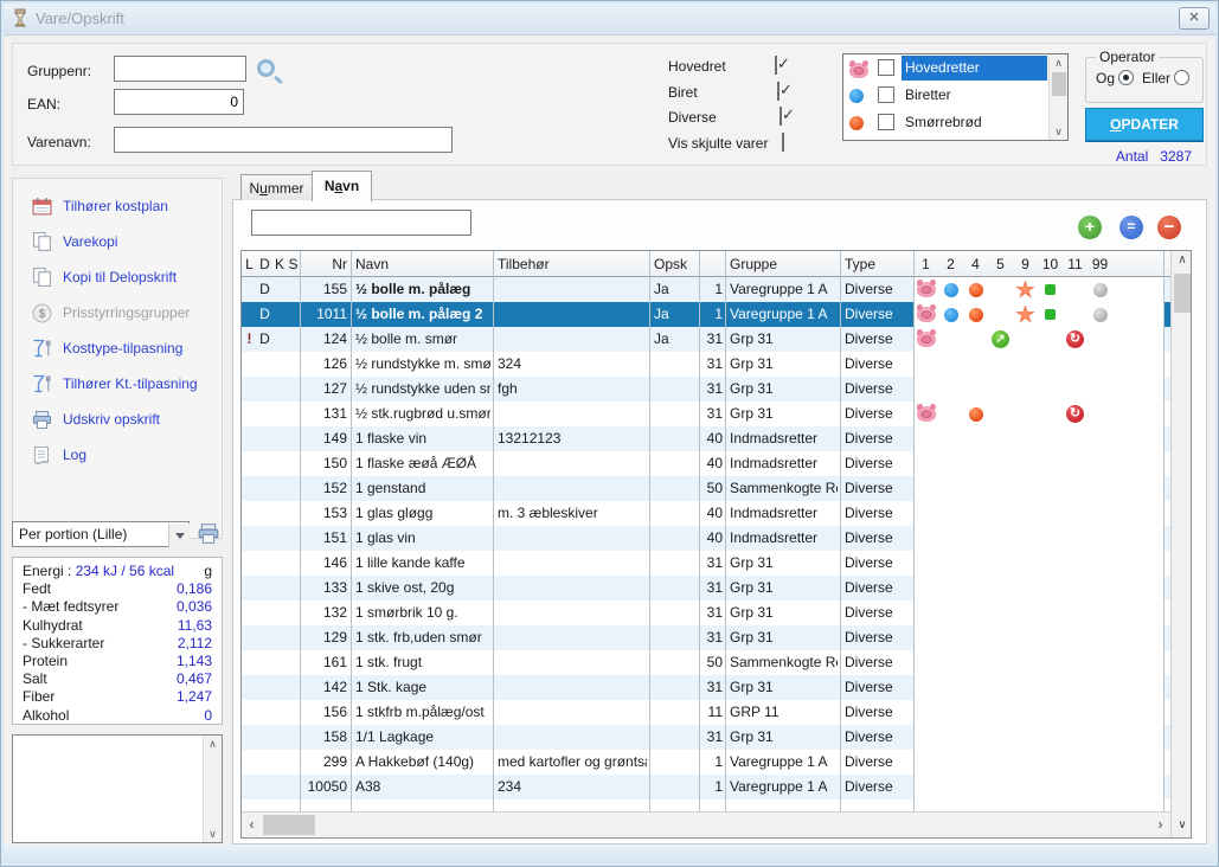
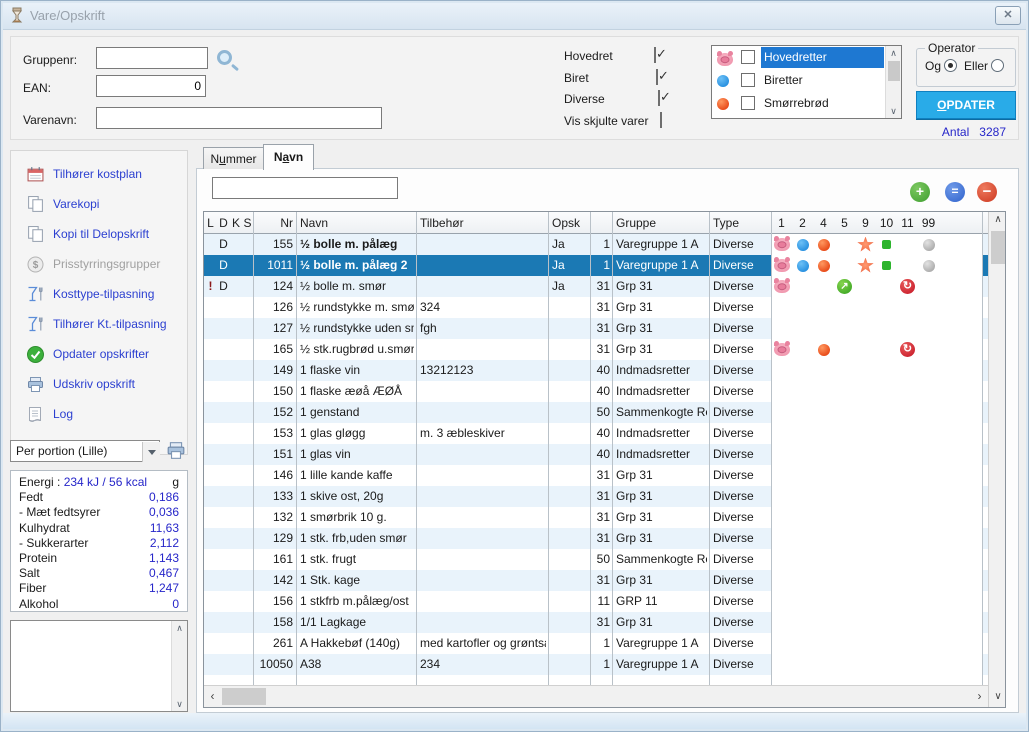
  Vare/Opskrift
  ✕
  Gruppenr:
  EAN:
  0
  Varenavn:
  Hovedret
  Biret
  Diverse
  Vis skjulte varer
  Hovedretter
  Biretter
  Smørrebrød
  ∧
  ∨
  Operator
  Og Eller
  OPDATER
  Antal 3287
  Tilhører kostplan
  Varekopi
  Kopi til Delopskrift
  $
  Prisstyrringsgrupper
  Kosttype-tilpasning
  Tilhører Kt.-tilpasning
+ Opdater opskrifter
  Udskriv opskrift
  Log
  Per portion (Lille)
  Energi : 234 kJ / 56 kcal
  g
  Fedt
  0,186
  - Mæt fedtsyrer
  0,036
  Kulhydrat
  11,63
  - Sukkerarter
  2,112
  Protein
  1,143
  Salt
  0,467
  Fiber
  1,247
  Alkohol
  0
  ∧
  ∨
  Nummer
  Navn
  +
  =
  −
  L
  D
  K
  S
  Nr
  Navn
  Tilbehør
  Opsk
  Gruppe
  Type
  1
  2
  4
  5
  9
  10
  11
  99
  D
  155
  ½ bolle m. pålæg
  Ja
  1
  Varegruppe 1 A
  Diverse
  D
  1011
  ½ bolle m. pålæg 2
  Ja
  1
  Varegruppe 1 A
  Diverse
  !
  D
  124
  ½ bolle m. smør
  Ja
  31
  Grp 31
  Diverse
  126
  ½ rundstykke m. smø
  324
  31
  Grp 31
  Diverse
  127
  ½ rundstykke uden s
  fgh
  31
  Grp 31
  Diverse
- 131
+ 165
  ½ stk.rugbrød u.smør
  31
  Grp 31
  Diverse
  149
  1 flaske vin
  13212123
  40
  Indmadsretter
  Diverse
  150
  1 flaske æøå ÆØÅ
  40
  Indmadsretter
  Diverse
  152
  1 genstand
  50
  Sammenkogte R
  Diverse
  153
  1 glas gløgg
  m. 3 æbleskiver
  40
  Indmadsretter
  Diverse
  151
  1 glas vin
  40
  Indmadsretter
  Diverse
  146
  1 lille kande kaffe
  31
  Grp 31
  Diverse
  133
  1 skive ost, 20g
  31
  Grp 31
  Diverse
  132
  1 smørbrik 10 g.
  31
  Grp 31
  Diverse
  129
  1 stk. frb,uden smør
  31
  Grp 31
  Diverse
  161
  1 stk. frugt
  50
  Sammenkogte R
  Diverse
  142
  1 Stk. kage
  31
  Grp 31
  Diverse
  156
  1 stkfrb m.pålæg/ost
  11
  GRP 11
  Diverse
  158
  1/1 Lagkage
  31
  Grp 31
  Diverse
- 299
+ 261
  A Hakkebøf (140g)
  med kartofler og grønts
  1
  Varegruppe 1 A
  Diverse
  10050
  A38
  234
  1
  Varegruppe 1 A
  Diverse
  ‹
  ›
  ∧
  ∨
